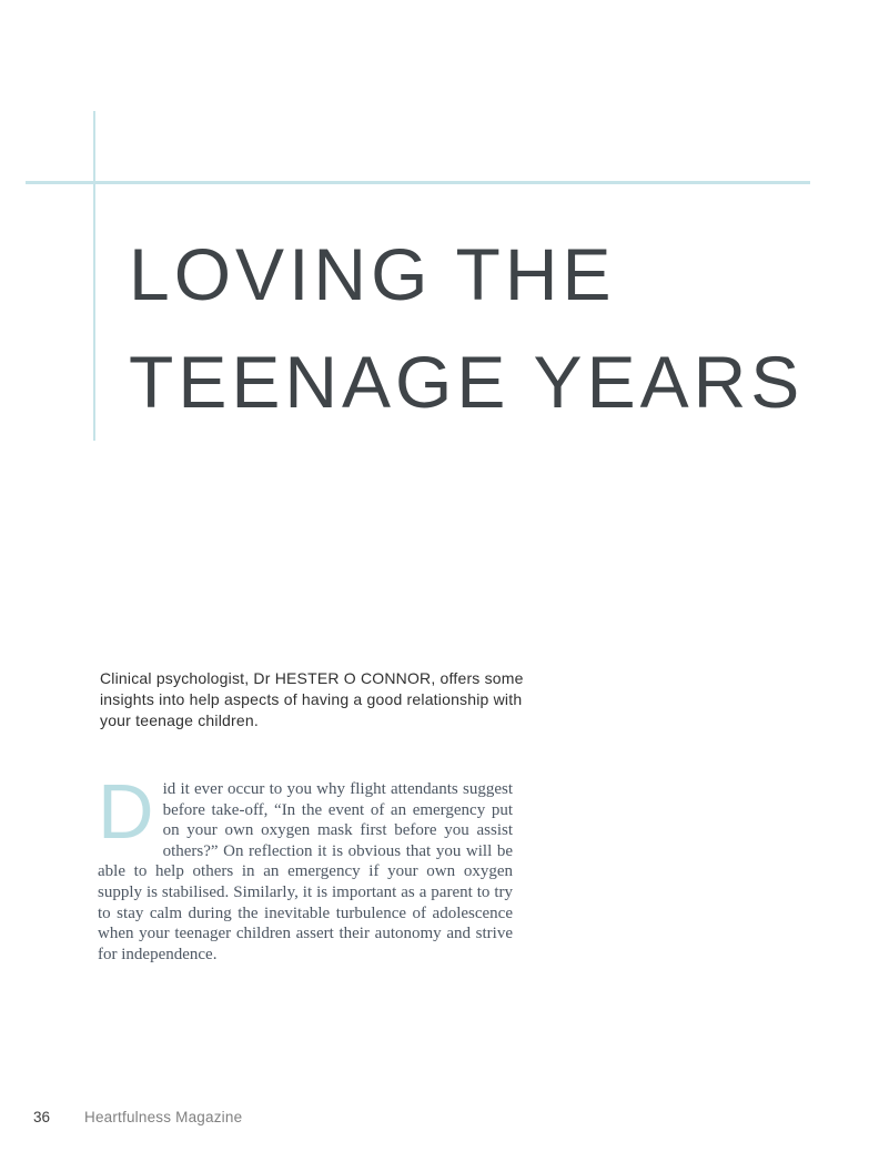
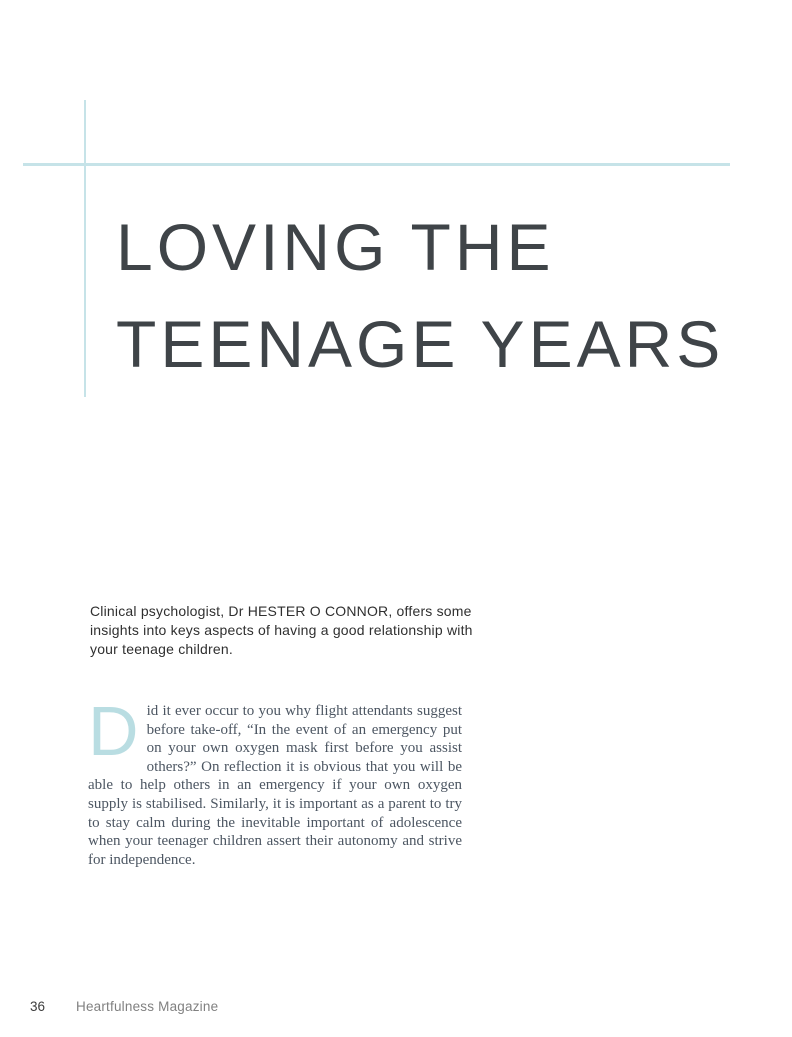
  LOVING THE
  TEENAGE YEARS
  Clinical psychologist, Dr HESTER O CONNOR, offers some
- insights into help aspects of having a good relationship with
+ insights into keys aspects of having a good relationship with
  your teenage children.
  D
- id it ever occur to you why flight attendants suggest before take-off, “In the event of an emergency put on your own oxygen mask first before you assist others?” On reflection it is obvious that you will be able to help others in an emergency if your own oxygen supply is stabilised. Similarly, it is important as a parent to try to stay calm during the inevitable turbulence of adolescence when your teenager children assert their autonomy and strive for independence.
+ id it ever occur to you why flight attendants suggest before take-off, “In the event of an emergency put on your own oxygen mask first before you assist others?” On reflection it is obvious that you will be able to help others in an emergency if your own oxygen supply is stabilised. Similarly, it is important as a parent to try to stay calm during the inevitable important of adolescence when your teenager children assert their autonomy and strive for independence.
  36
  Heartfulness Magazine
